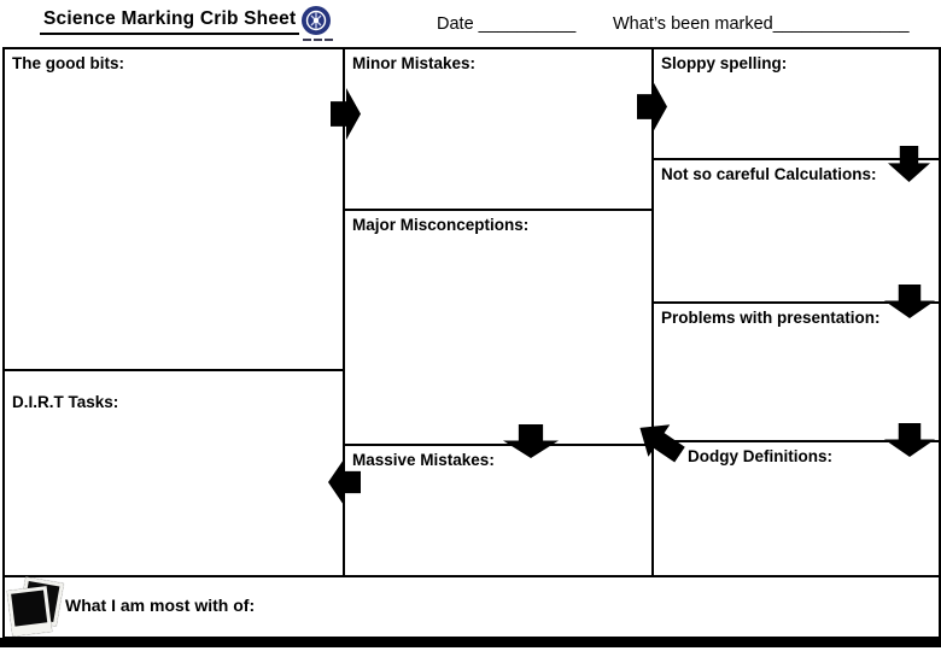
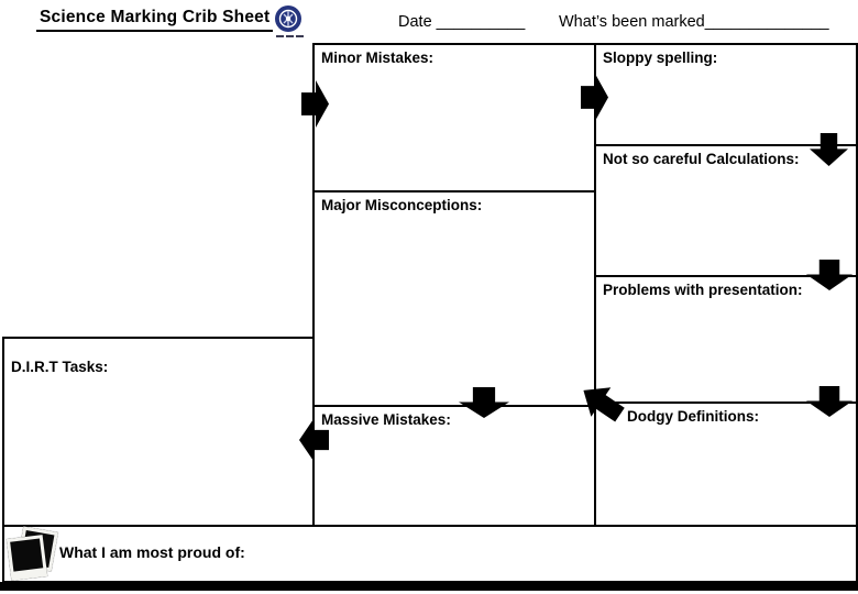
  Science Marking Crib Sheet
  Date __________
  What’s been marked______________
- The good bits:
  D.I.R.T Tasks:
  Minor Mistakes:
  Major Misconceptions:
  Massive Mistakes:
  Sloppy spelling:
  Not so careful Calculations:
  Problems with presentation:
  Dodgy Definitions:
- What I am most with of:
+ What I am most proud of:
